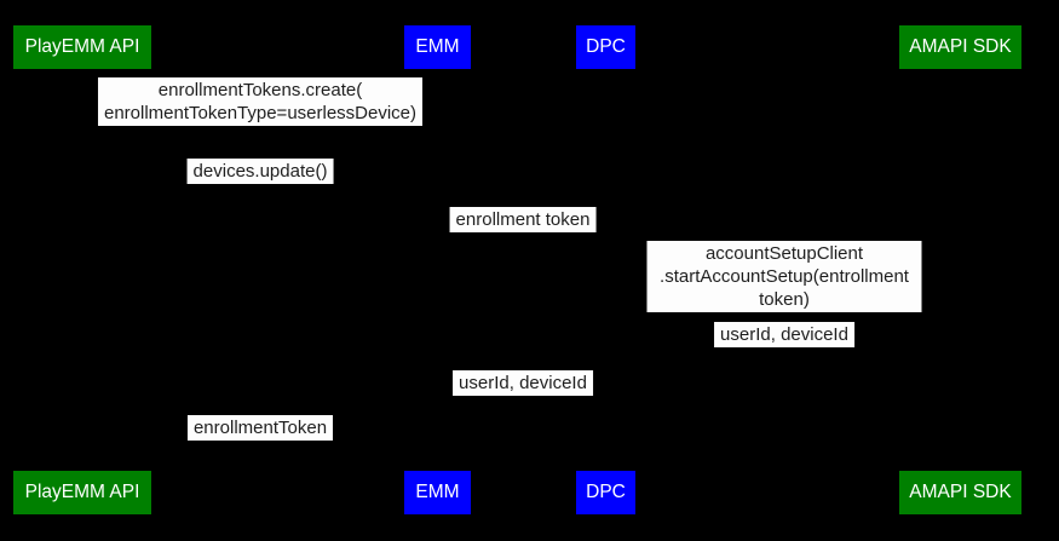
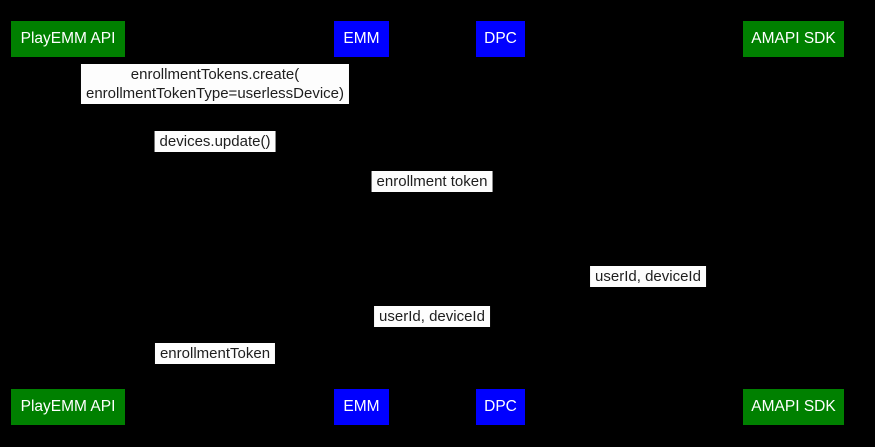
  PlayEMM API
  EMM
  DPC
  AMAPI SDK
  enrollmentTokens.create(
  enrollmentTokenType=userlessDevice)
  devices.update()
  enrollment token
- accountSetupClient
- .startAccountSetup(entrollment token)
  userId, deviceId
  userId, deviceId
  enrollmentToken
  PlayEMM API
  EMM
  DPC
  AMAPI SDK
